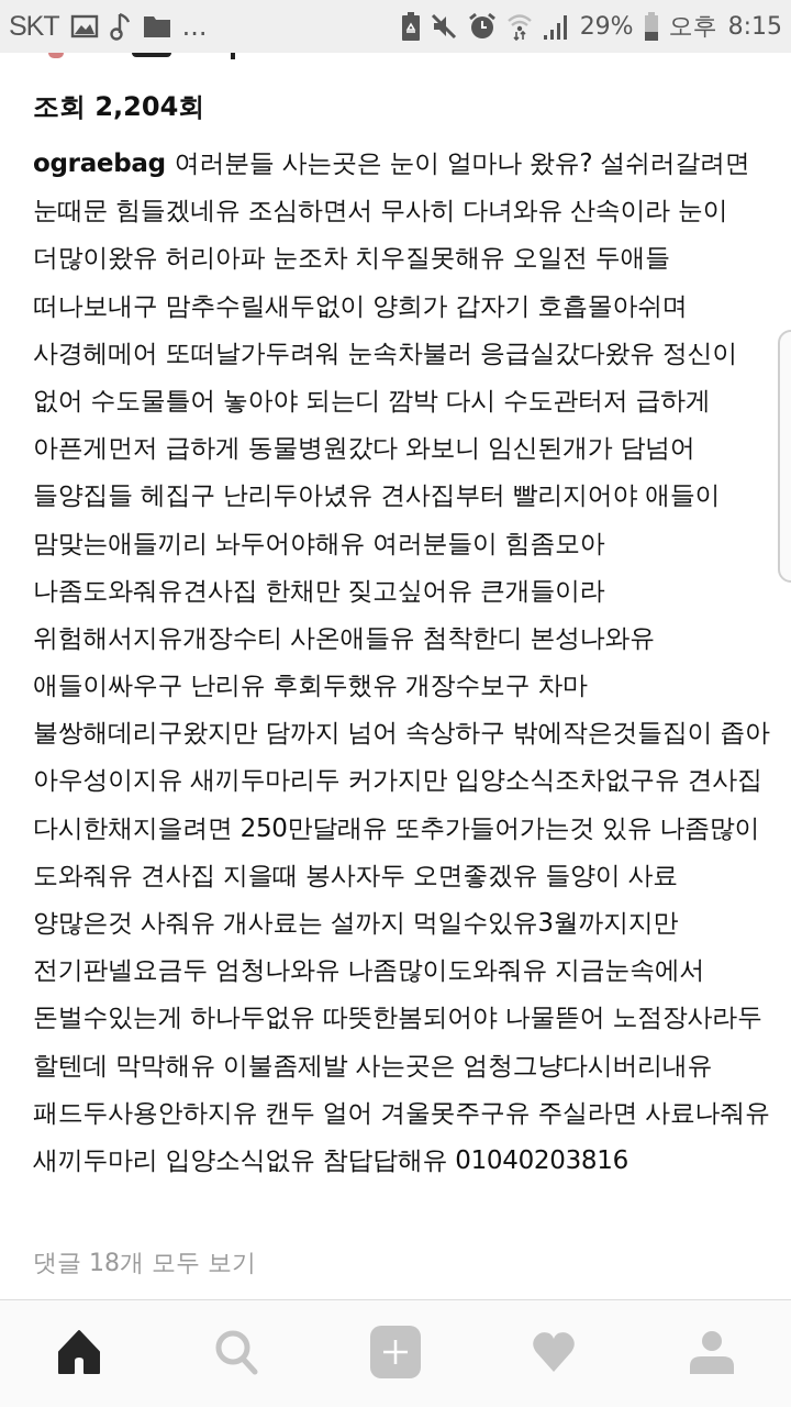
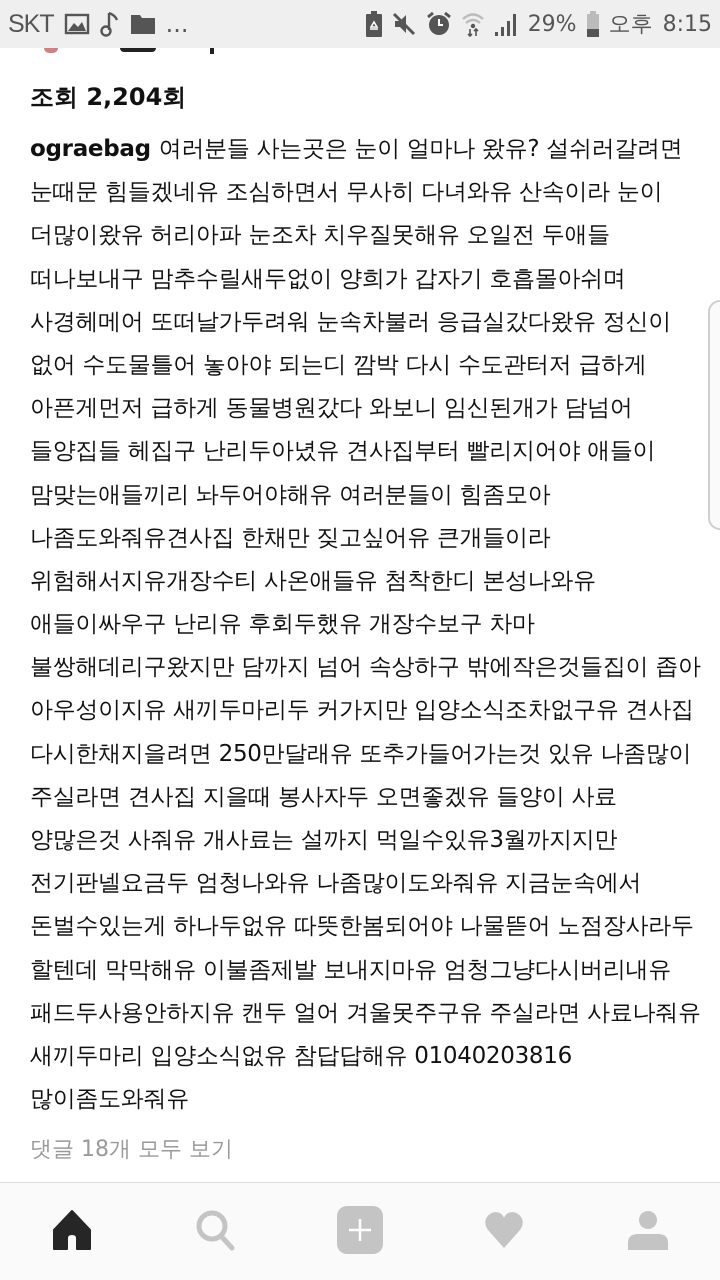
  SKT
  ...
  29%
  오후
  8:15
  조회 2,204회
  ograebag 여러분들 사는곳은 눈이 얼마나 왔유? 설쉬러갈려면
  눈때문 힘들겠네유 조심하면서 무사히 다녀와유 산속이라 눈이
  더많이왔유 허리아파 눈조차 치우질못해유 오일전 두애들
  떠나보내구 맘추수릴새두없이 양희가 갑자기 호흡몰아쉬며
  사경헤메어 또떠날가두려워 눈속차불러 응급실갔다왔유 정신이
  없어 수도물틀어 놓아야 되는디 깜박 다시 수도관터저 급하게
  아픈게먼저 급하게 동물병원갔다 와보니 임신된개가 담넘어
  들양집들 헤집구 난리두아녔유 견사집부터 빨리지어야 애들이
  맘맞는애들끼리 놔두어야해유 여러분들이 힘좀모아
  나좀도와줘유견사집 한채만 짖고싶어유 큰개들이라
  위험해서지유개장수티 사온애들유 첨착한디 본성나와유
  애들이싸우구 난리유 후회두했유 개장수보구 차마
  불쌍해데리구왔지만 담까지 넘어 속상하구 밖에작은것들집이 좁아
  아우성이지유 새끼두마리두 커가지만 입양소식조차없구유 견사집
  다시한채지을려면 250만달래유 또추가들어가는것 있유 나좀많이
- 도와줘유 견사집 지을때 봉사자두 오면좋겠유 들양이 사료
+ 주실라면 견사집 지을때 봉사자두 오면좋겠유 들양이 사료
  양많은것 사줘유 개사료는 설까지 먹일수있유3월까지지만
  전기판넬요금두 엄청나와유 나좀많이도와줘유 지금눈속에서
  돈벌수있는게 하나두없유 따뜻한봄되어야 나물뜯어 노점장사라두
- 할텐데 막막해유 이불좀제발 사는곳은 엄청그냥다시버리내유
+ 할텐데 막막해유 이불좀제발 보내지마유 엄청그냥다시버리내유
  패드두사용안하지유 캔두 얼어 겨울못주구유 주실라면 사료나줘유
  새끼두마리 입양소식없유 참답답해유 01040203816
+ 많이좀도와줘유
  댓글 18개 모두 보기
